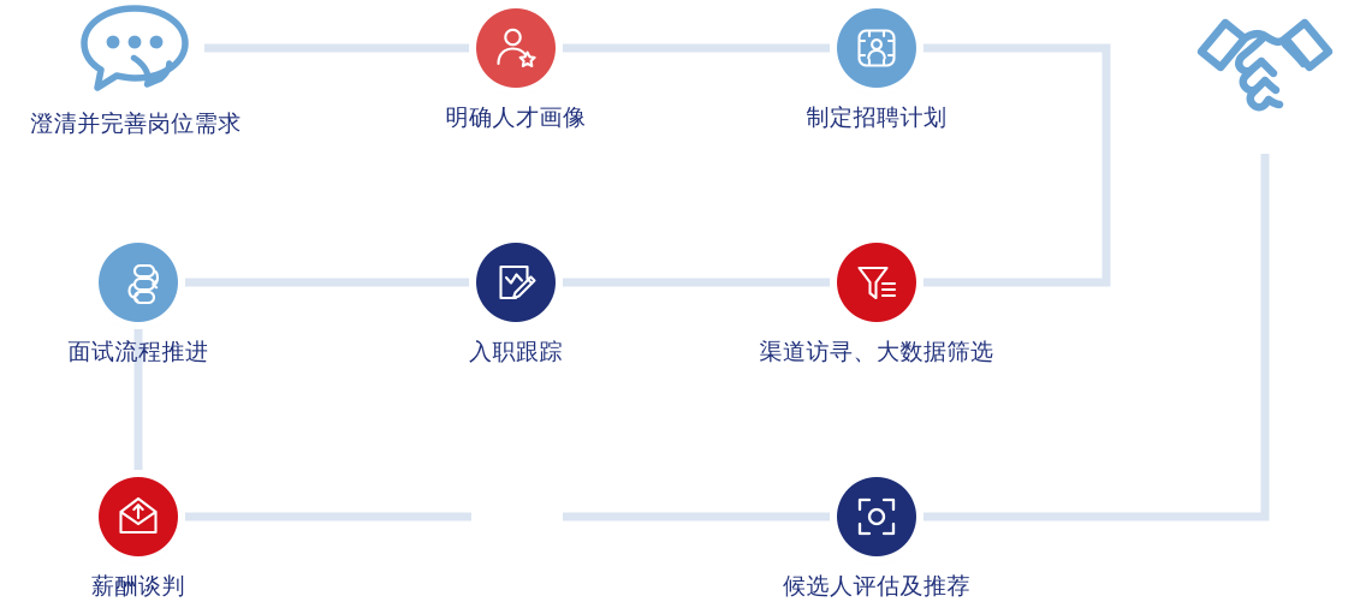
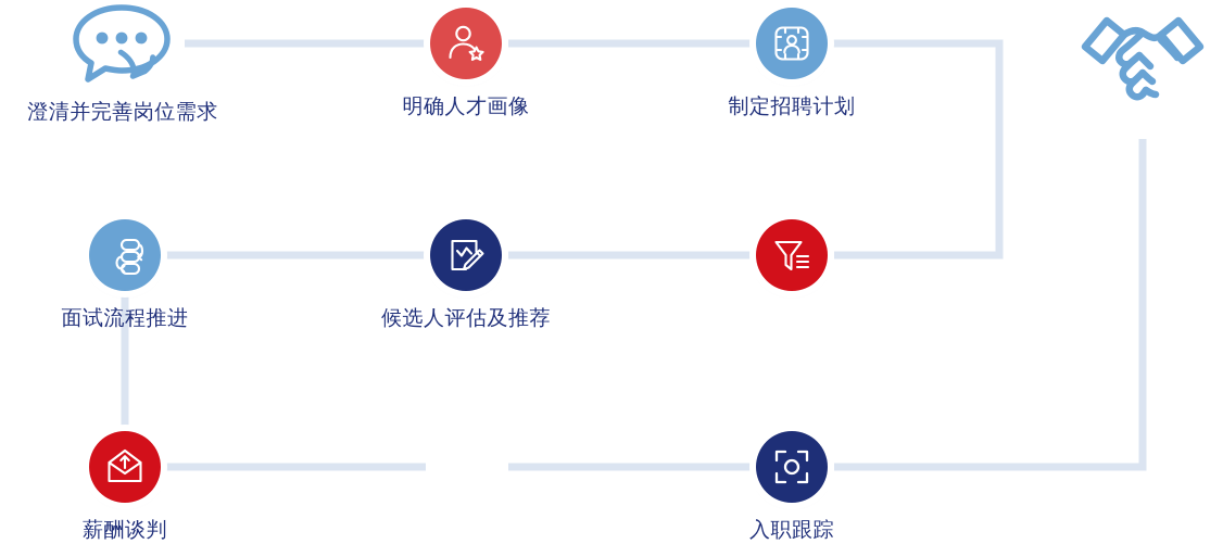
  澄清并完善岗位需求
  明确人才画像
  制定招聘计划
  面试流程推进
- 入职跟踪
+ 候选人评估及推荐
- 渠道访寻、大数据筛选
  薪酬谈判
- 候选人评估及推荐
+ 入职跟踪
